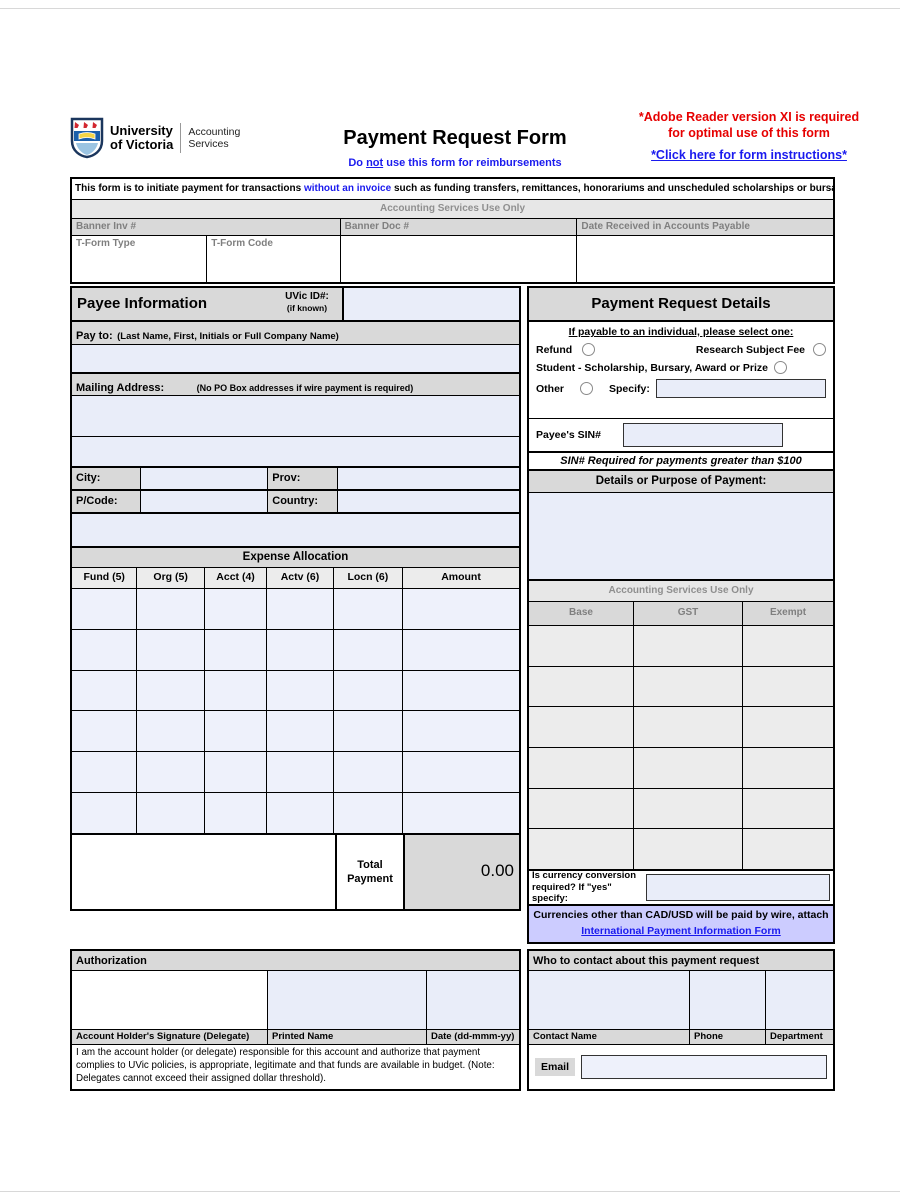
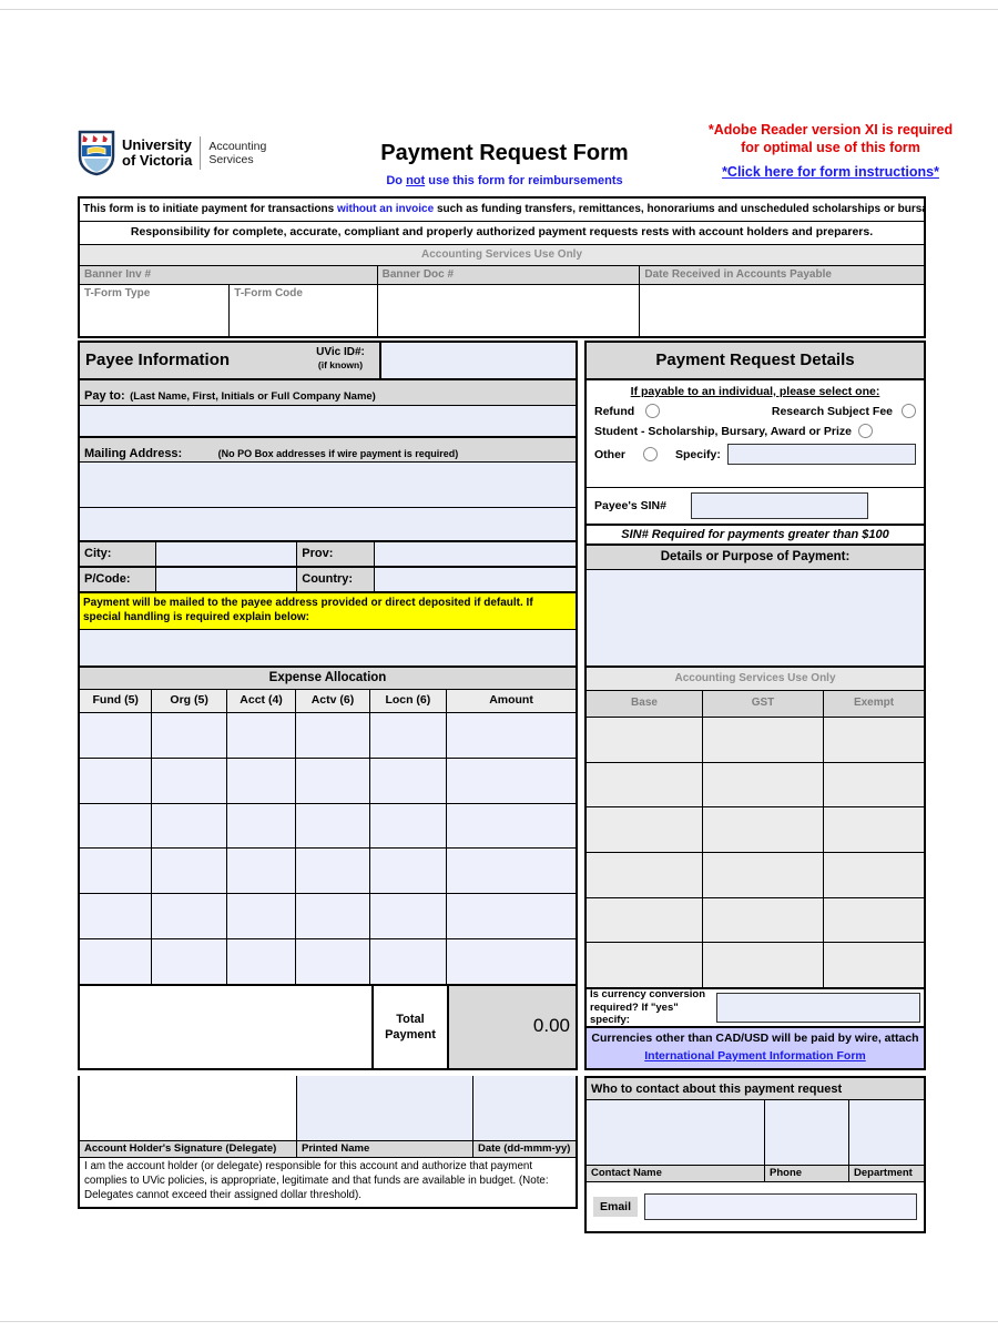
  University
  of Victoria
  Accounting
  Services
  Payment Request Form
  Do not use this form for reimbursements
  *Adobe Reader version XI is required
  for optimal use of this form
  *Click here for form instructions*
  This form is to initiate payment for transactions without an invoice such as funding transfers, remittances, honorariums and unscheduled scholarships or burs
+ Responsibility for complete, accurate, compliant and properly authorized payment requests rests with account holders and preparers.
  Accounting Services Use Only
  Banner Inv #
  Banner Doc #
  Date Received in Accounts Payable
  T-Form Type
  T-Form Code
  Payee Information
  UVic ID#:
  (if known)
  Pay to: (Last Name, First, Initials or Full Company Name)
  Mailing Address: (No PO Box addresses if wire payment is required)
  City:
  Prov:
  P/Code:
  Country:
+ Payment will be mailed to the payee address provided or direct deposited if default. If special handling is required explain below:
  Expense Allocation
  Fund (5)
  Org (5)
  Acct (4)
  Actv (6)
  Locn (6)
  Amount
  Total Payment
  0.00
  Payment Request Details
  If payable to an individual, please select one:
  Refund
  Research Subject Fee
  Student - Scholarship, Bursary, Award or Prize
  Other
  Specify:
  Payee's SIN#
  SIN# Required for payments greater than $100
  Details or Purpose of Payment:
  Accounting Services Use Only
  Base
  GST
  Exempt
  Is currency conversion required? If "yes" specify:
  Currencies other than CAD/USD will be paid by wire, attach
  International Payment Information Form
- Authorization
  Account Holder's Signature (Delegate)
  Printed Name
  Date (dd-mmm-yy)
  I am the account holder (or delegate) responsible for this account and authorize that payment complies to UVic policies, is appropriate, legitimate and that funds are available in budget. (Note: Delegates cannot exceed their assigned dollar threshold).
  Who to contact about this payment request
  Contact Name
  Phone
  Department
  Email
